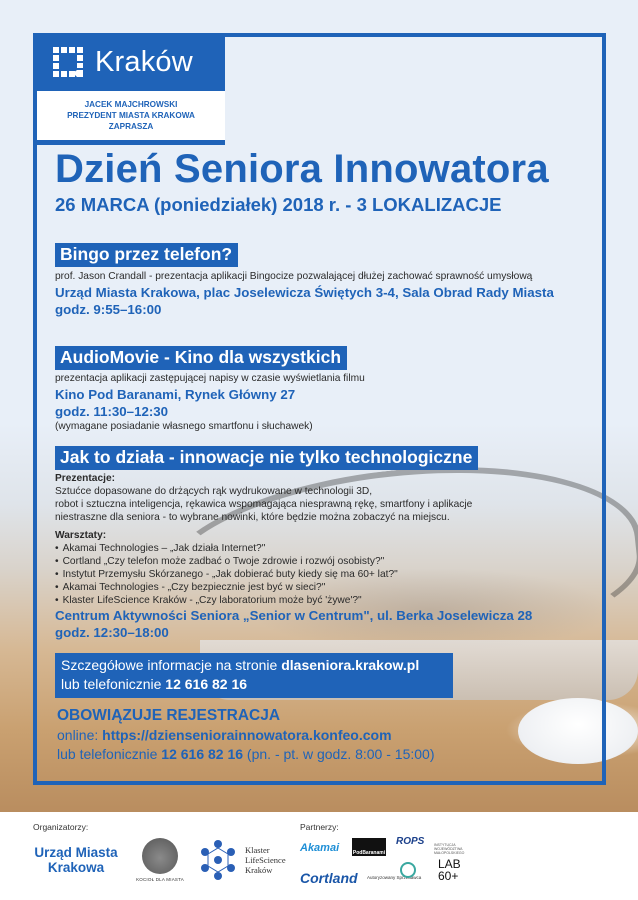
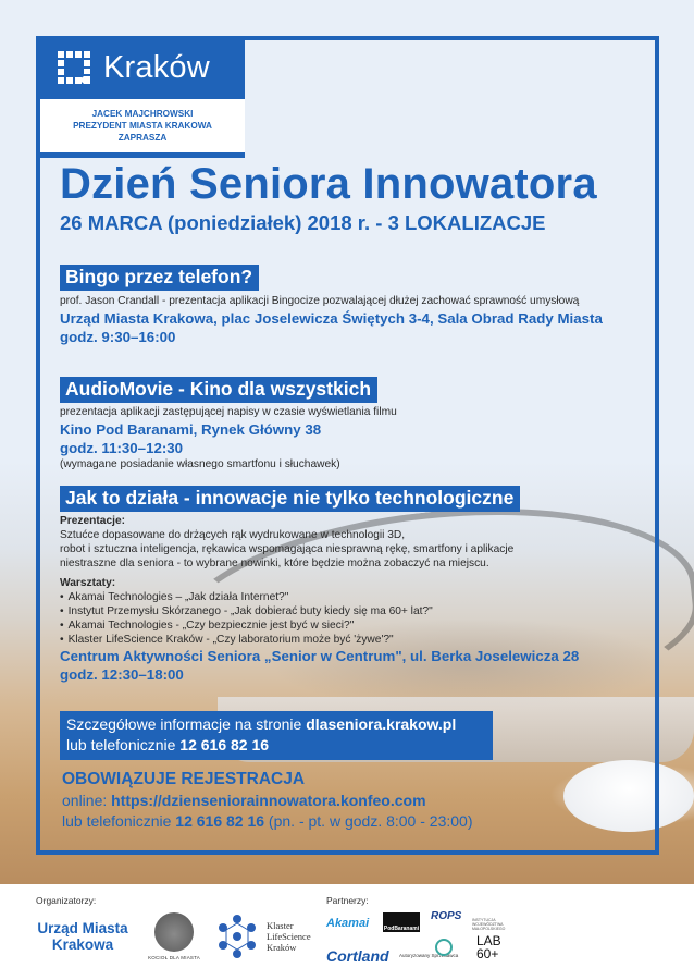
  Kraków
  JACEK MAJCHROWSKI
  PREZYDENT MIASTA KRAKOWA
  ZAPRASZA
  Dzień Seniora Innowatora
  26 MARCA (poniedziałek) 2018 r. - 3 LOKALIZACJE
  Bingo przez telefon?
  prof. Jason Crandall - prezentacja aplikacji Bingocize pozwalającej dłużej zachować sprawność umysłową
  Urząd Miasta Krakowa, plac Joselewicza Świętych 3-4, Sala Obrad Rady Miasta
- godz. 9:55–16:00
+ godz. 9:30–16:00
  AudioMovie - Kino dla wszystkich
  prezentacja aplikacji zastępującej napisy w czasie wyświetlania filmu
- Kino Pod Baranami, Rynek Główny 27
+ Kino Pod Baranami, Rynek Główny 38
  godz. 11:30–12:30
  (wymagane posiadanie własnego smartfonu i słuchawek)
  Jak to działa - innowacje nie tylko technologiczne
  Prezentacje:
  Sztućce dopasowane do drżących rąk wydrukowane w technologii 3D,
  robot i sztuczna inteligencja, rękawica wspomagająca niesprawną rękę, smartfony i aplikacje
  niestraszne dla seniora - to wybrane nowinki, które będzie można zobaczyć na miejscu.
  Warsztaty:
  Akamai Technologies – „Jak działa Internet?"
- Cortland „Czy telefon może zadbać o Twoje zdrowie i rozwój osobisty?"
  Instytut Przemysłu Skórzanego - „Jak dobierać buty kiedy się ma 60+ lat?"
  Akamai Technologies - „Czy bezpiecznie jest być w sieci?"
  Klaster LifeScience Kraków - „Czy laboratorium może być 'żywe'?"
  Centrum Aktywności Seniora „Senior w Centrum", ul. Berka Joselewicza 28
  godz. 12:30–18:00
  Szczegółowe informacje na stronie dlaseniora.krakow.pl
  lub telefonicznie 12 616 82 16
  OBOWIĄZUJE REJESTRACJA
  online: https://dzienseniorainnowatora.konfeo.com
- lub telefonicznie 12 616 82 16 (pn. - pt. w godz. 8:00 - 15:00)
+ lub telefonicznie 12 616 82 16 (pn. - pt. w godz. 8:00 - 23:00)
  Organizatorzy:
  Urząd Miasta
  Krakowa
  Klaster
  LifeScience
  Kraków
  Partnerzy:
  Akamai
  ROPS
  Cortland
  LAB
  60+
